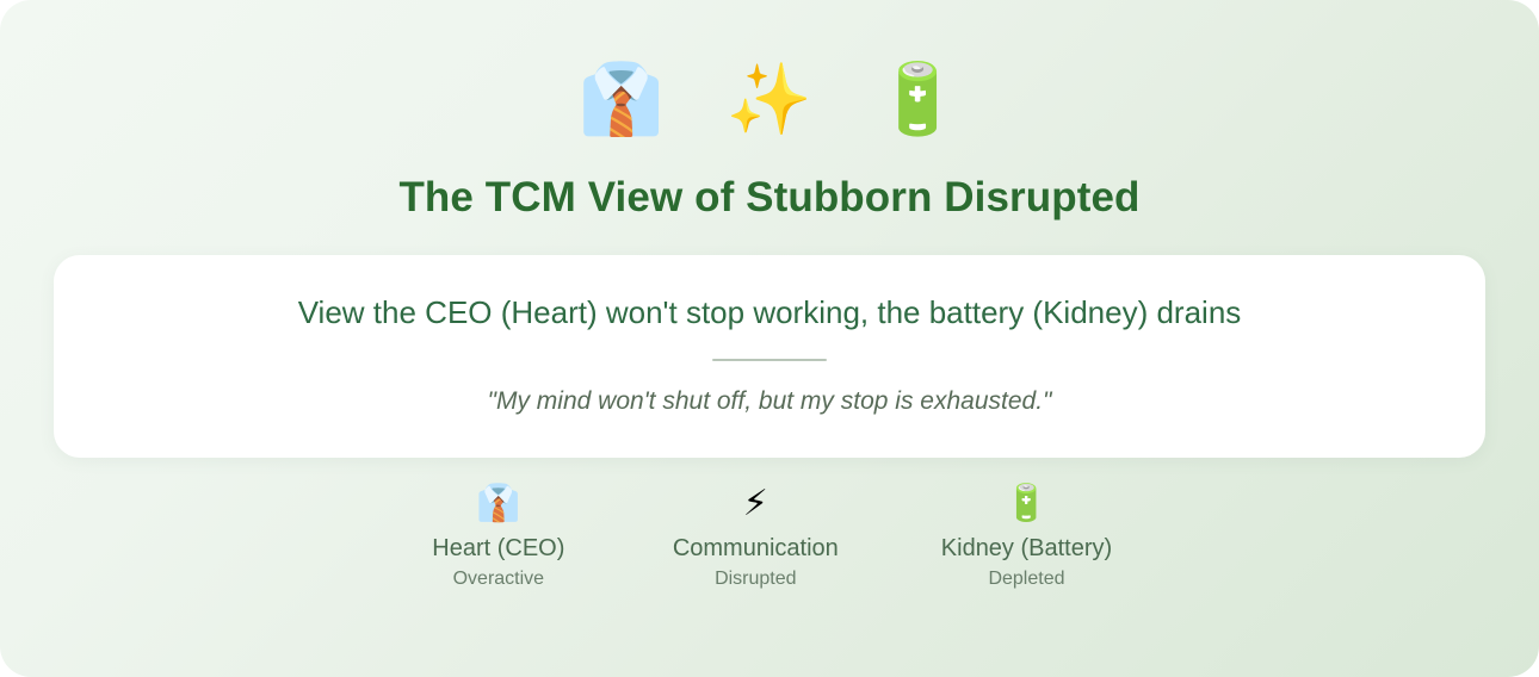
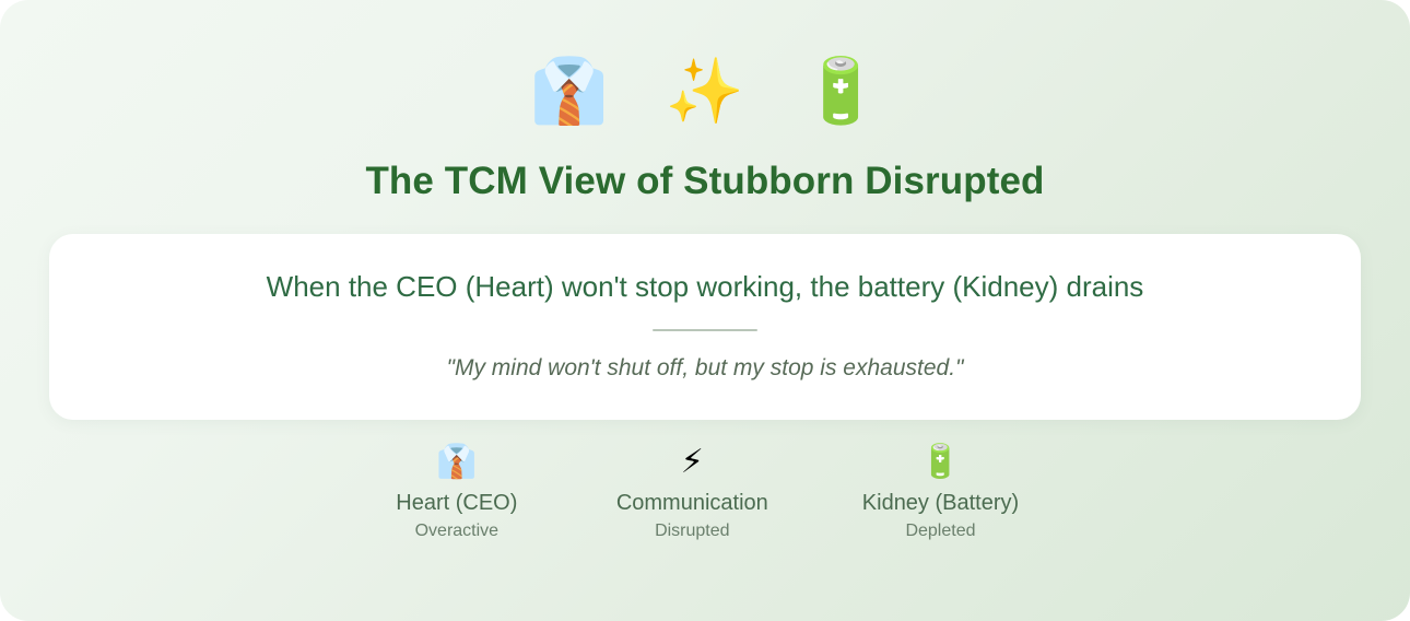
  👔
  ✨
  🔋
  The TCM View of Stubborn Disrupted
- View the CEO (Heart) won't stop working, the battery (Kidney) drains
+ When the CEO (Heart) won't stop working, the battery (Kidney) drains
  "My mind won't shut off, but my stop is exhausted."
  👔
  Heart (CEO)
  Overactive
  ⚡
  Communication
  Disrupted
  🔋
  Kidney (Battery)
  Depleted
